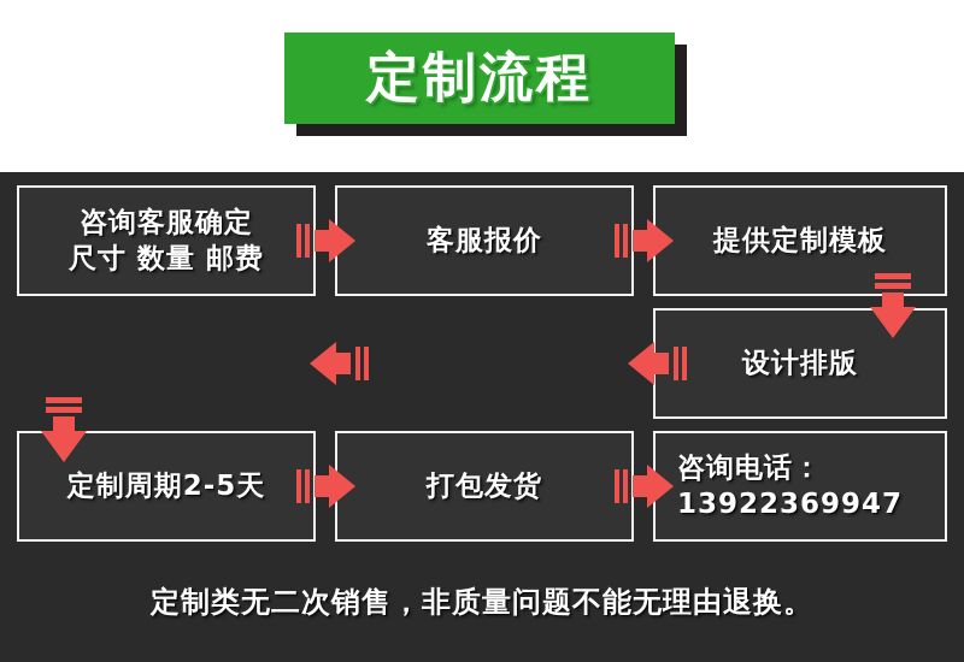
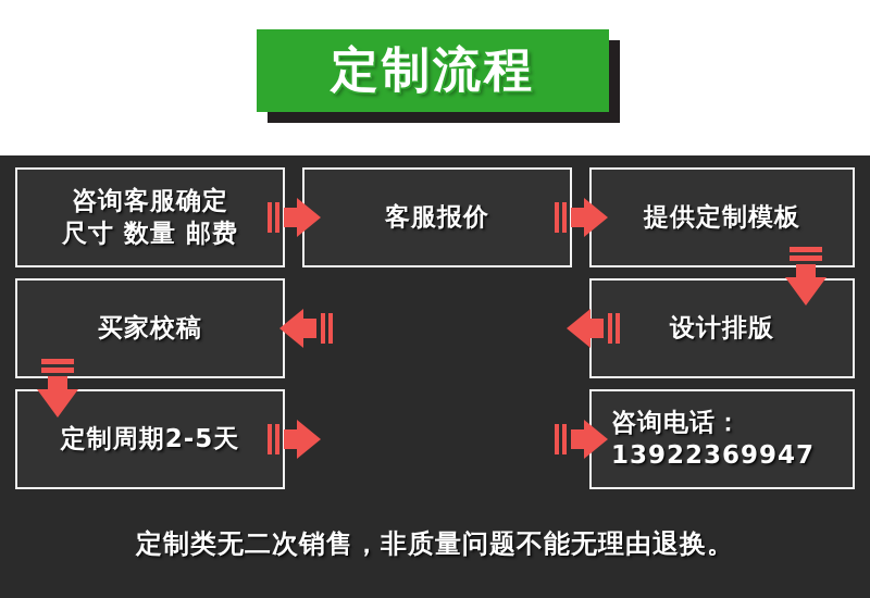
  定制流程
  咨询客服确定
  尺寸 数量 邮费
  客服报价
  提供定制模板
+ 买家校稿
  设计排版
  定制周期2-5天
- 打包发货
  咨询电话：
  13922369947
  定制类无二次销售，非质量问题不能无理由退换。
